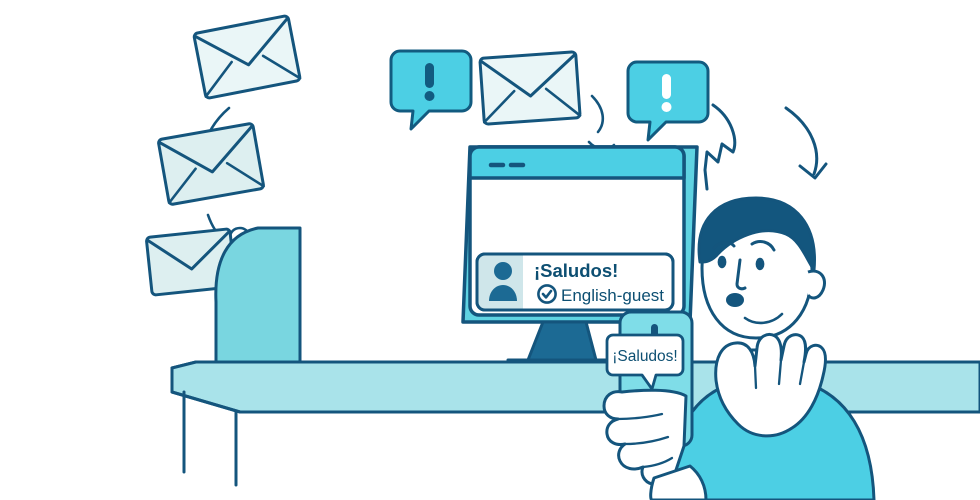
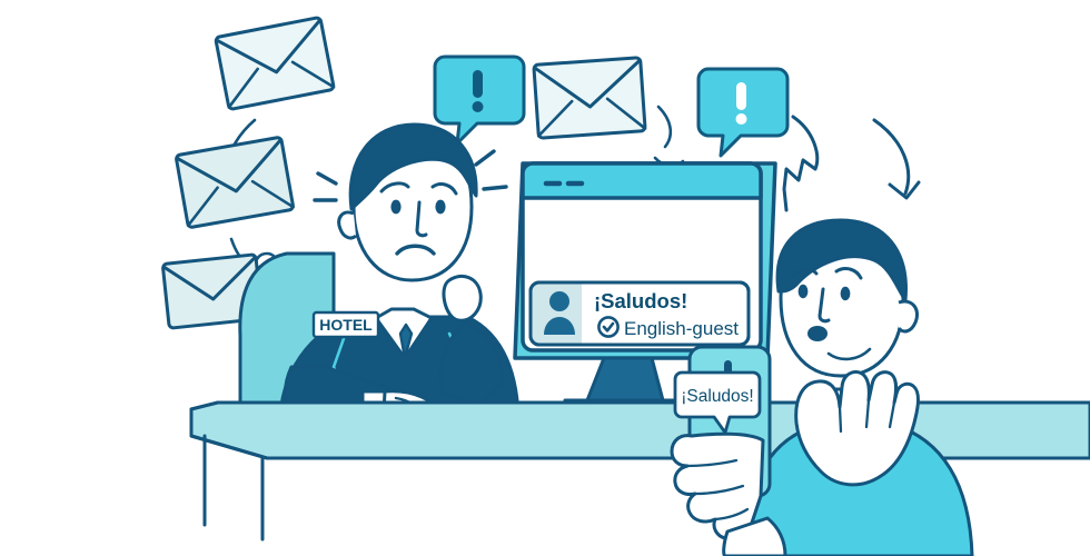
  ¡Saludos!
  English-guest
+ HOTEL
  ¡Saludos!
